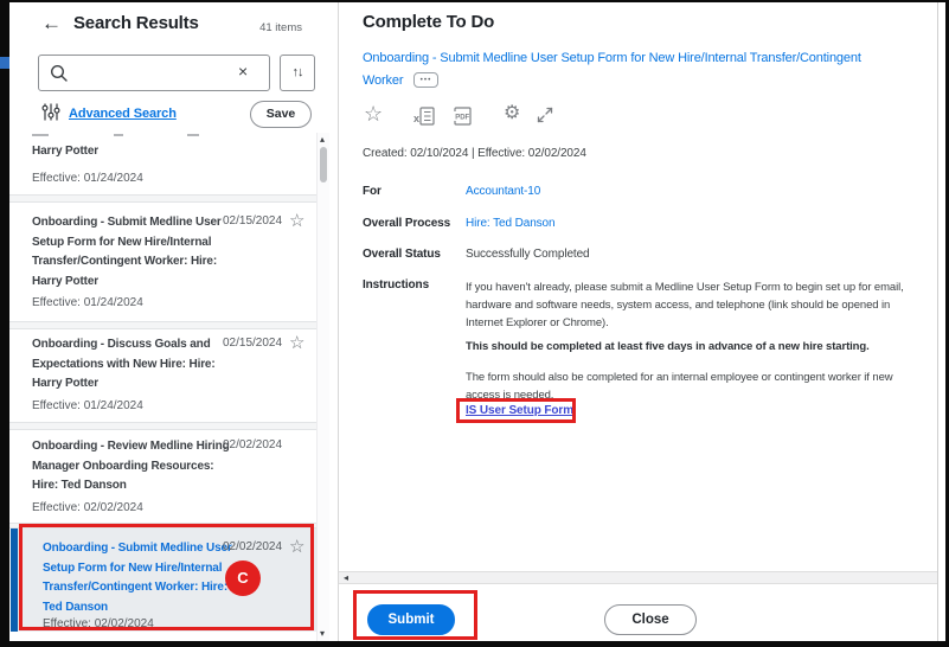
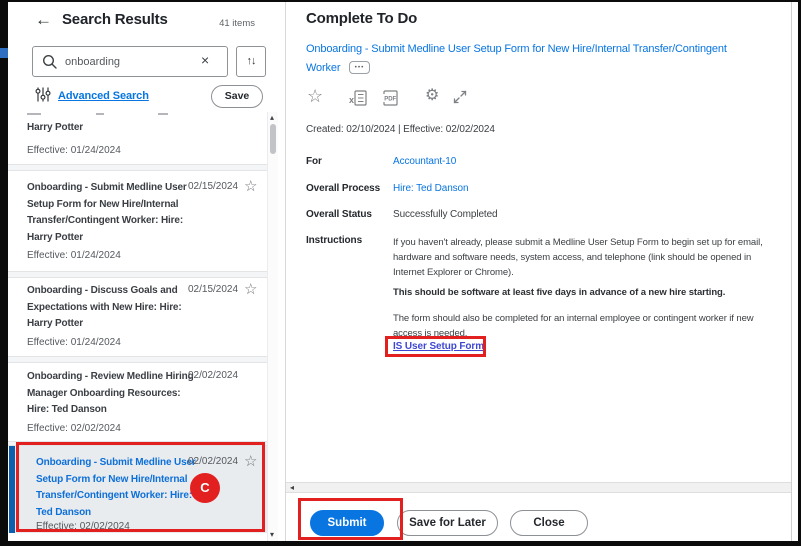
  ←
  Search Results
  41 items
+ onboarding
  ×
  ↑↓
  Advanced Search
  Save
  Harry Potter
  Effective: 01/24/2024
  Onboarding - Submit Medline User
  Setup Form for New Hire/Internal
  Transfer/Contingent Worker: Hire:
  Harry Potter
  02/15/2024
  ☆
  Effective: 01/24/2024
  Onboarding - Discuss Goals and
  Expectations with New Hire: Hire:
  Harry Potter
  02/15/2024
  ☆
  Effective: 01/24/2024
  Onboarding - Review Medline Hiring
  Manager Onboarding Resources:
  Hire: Ted Danson
  02/02/2024
  Effective: 02/02/2024
  Onboarding - Submit Medline User
  Setup Form for New Hire/Internal
  Transfer/Contingent Worker: Hire:
  Ted Danson
  02/02/2024
  ☆
  Effective: 02/02/2024
  C
  ▴
  ▾
  Complete To Do
  Onboarding - Submit Medline User Setup Form for New Hire/Internal Transfer/Contingent
  Worker
  ☆
  x
  ⚙
  Created: 02/10/2024 | Effective: 02/02/2024
  For
  Accountant-10
  Overall Process
  Hire: Ted Danson
  Overall Status
  Successfully Completed
  Instructions
  If you haven't already, please submit a Medline User Setup Form to begin set up for email,
  hardware and software needs, system access, and telephone (link should be opened in
  Internet Explorer or Chrome).
- This should be completed at least five days in advance of a new hire starting.
+ This should be software at least five days in advance of a new hire starting.
  The form should also be completed for an internal employee or contingent worker if new
  access is needed.
  IS User Setup Form
  ◂
  Submit
+ Save for Later
  Close
